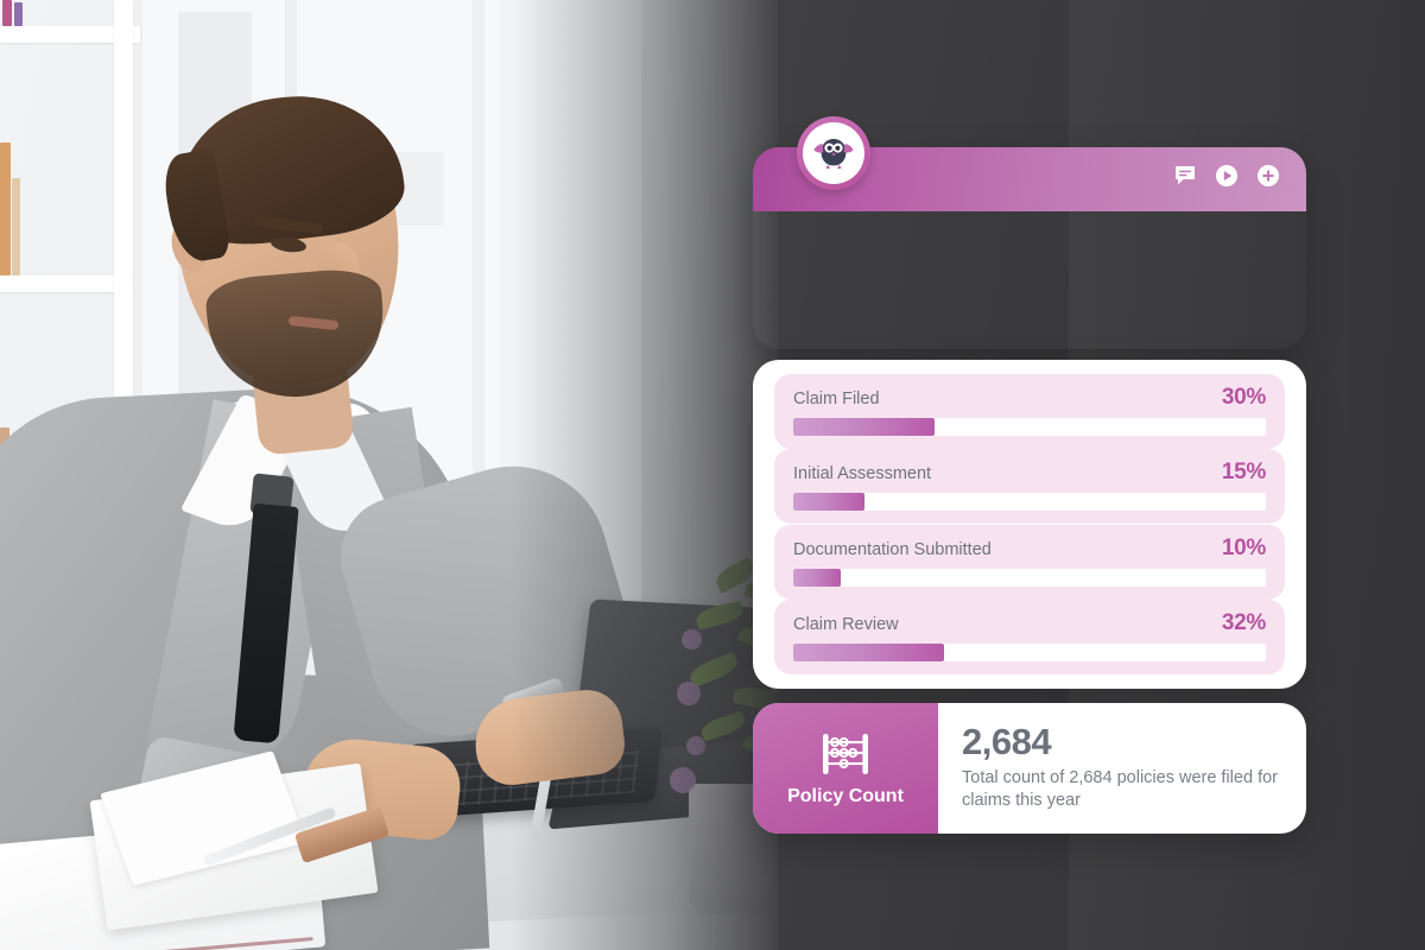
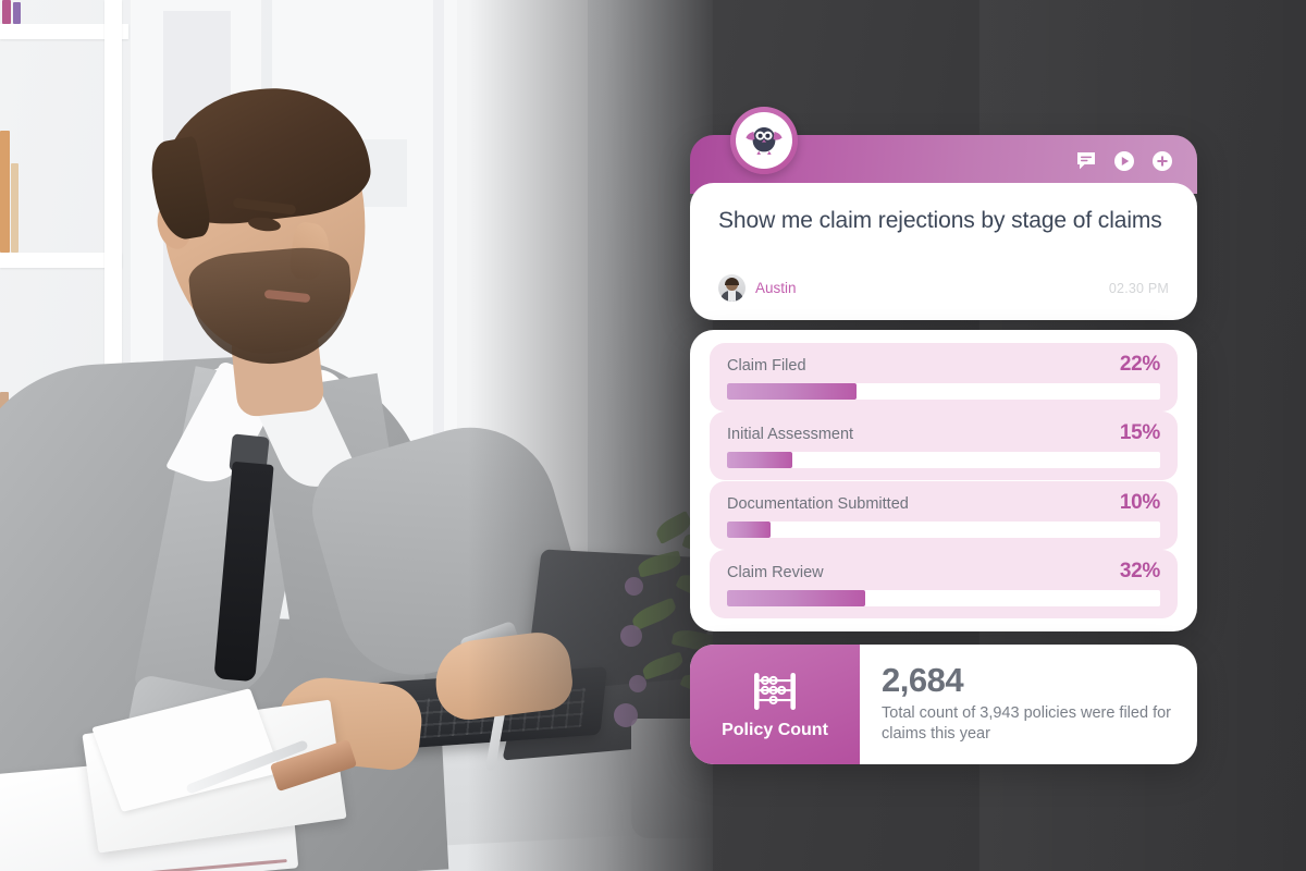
+ Show me claim rejections by stage of claims
+ Austin
+ 02.30 PM
  Claim Filed
- 30%
+ 22%
  Initial Assessment
  15%
  Documentation Submitted
  10%
  Claim Review
  32%
  Policy Count
  2,684
- Total count of 2,684 policies were filed for claims this year
+ Total count of 3,943 policies were filed for claims this year
